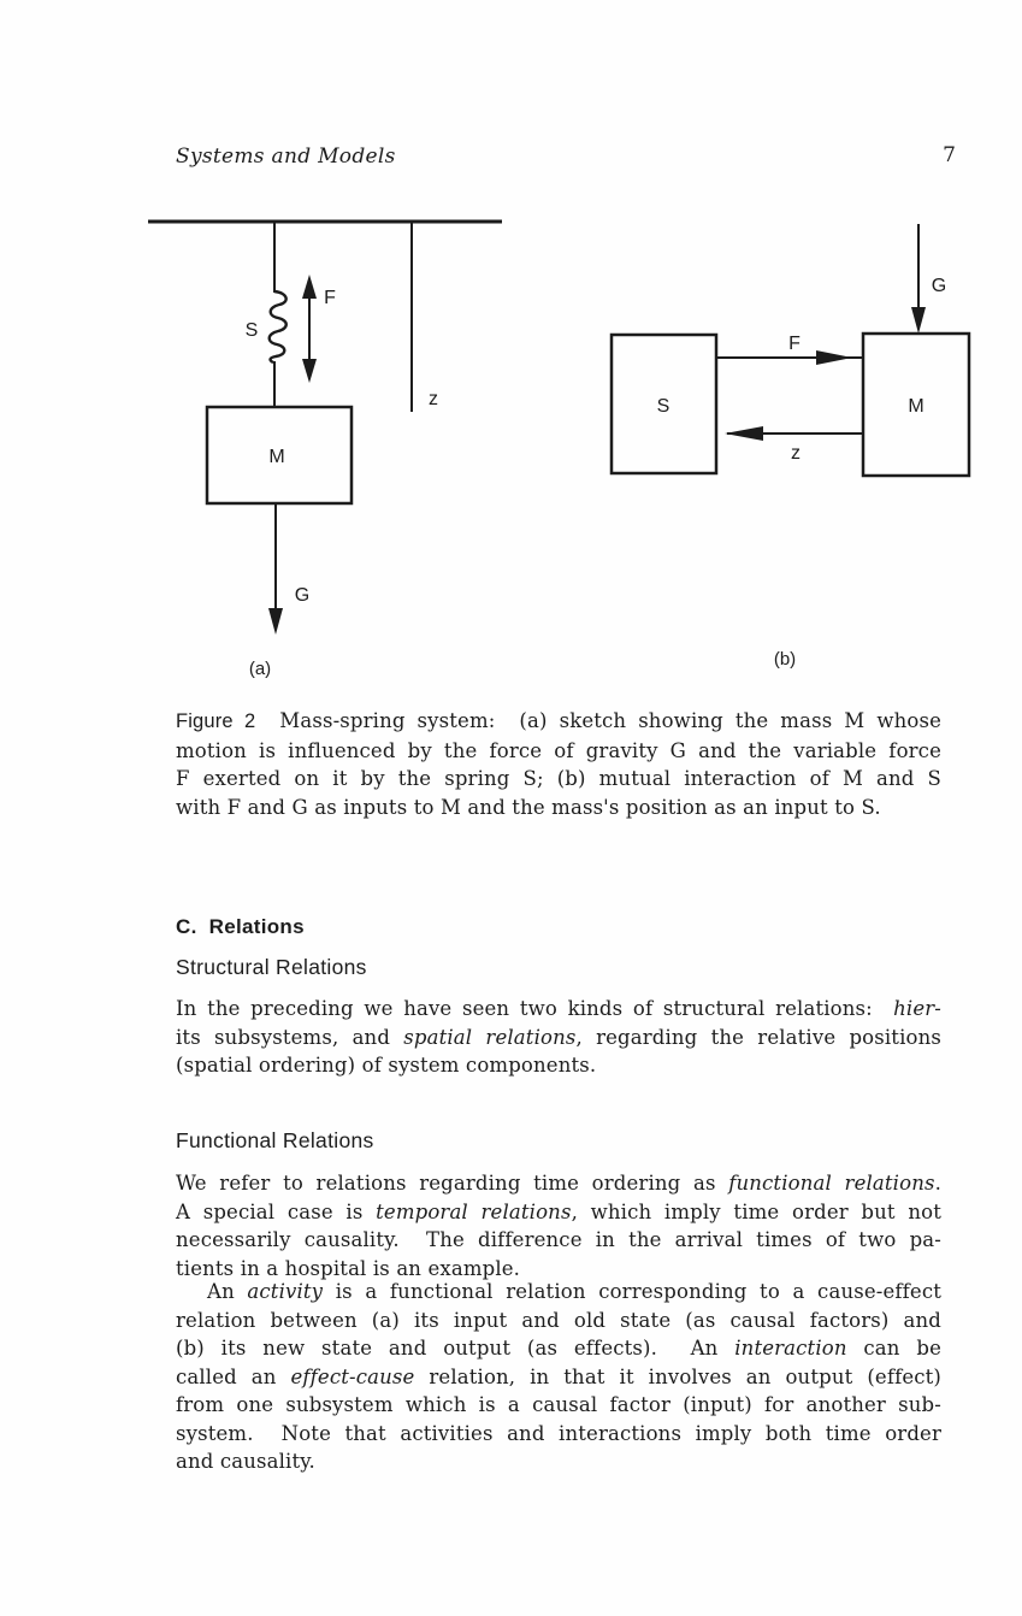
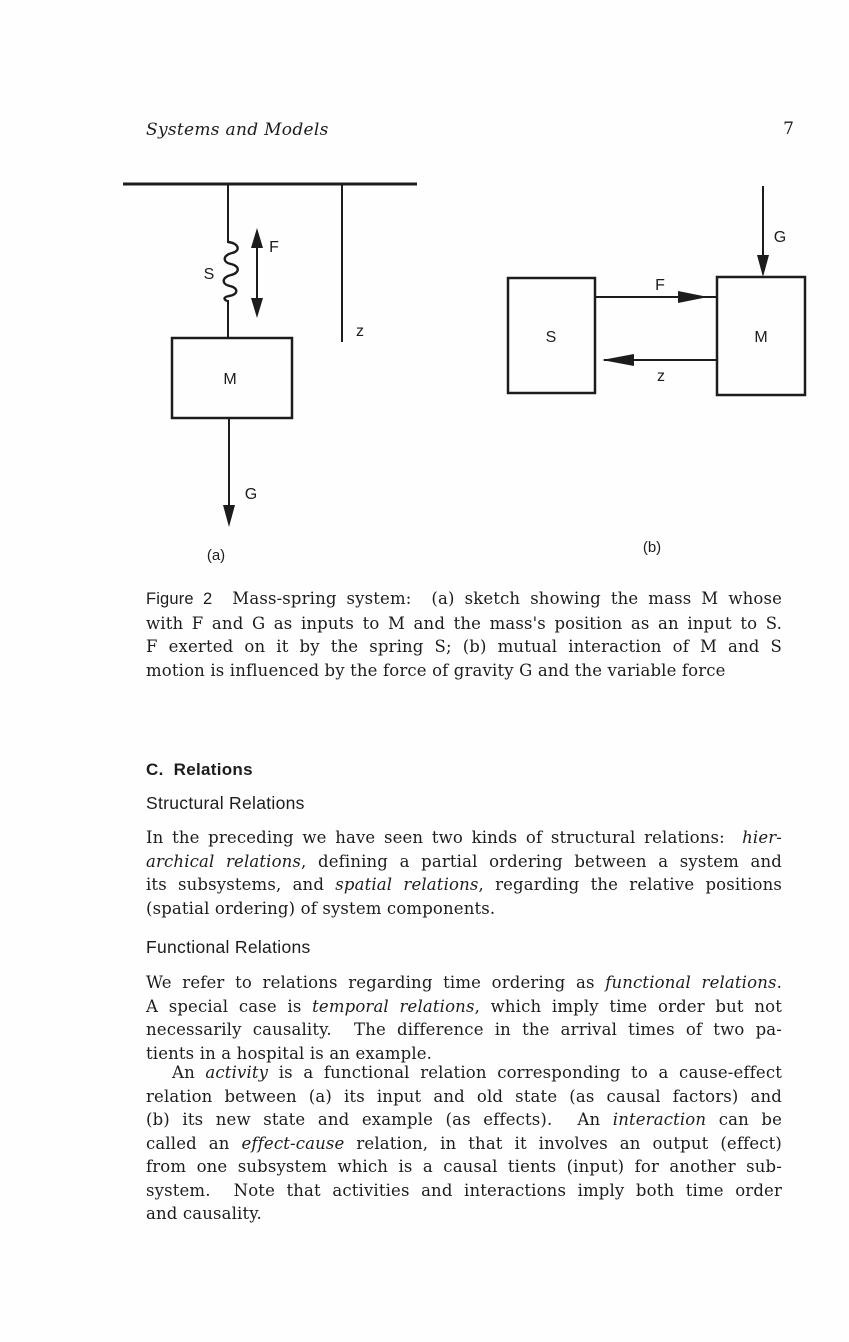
  Systems and Models
  7
  S
  F
  M
  G
  z
  (a)
  S
  M
  F
  G
  z
  (b)
  Figure 2 Mass-spring system: (a) sketch showing the mass M whose
- motion is influenced by the force of gravity G and the variable force
+ with F and G as inputs to M and the mass's position as an input to S.
  F exerted on it by the spring S; (b) mutual interaction of M and S
- with F and G as inputs to M and the mass's position as an input to S.
+ motion is influenced by the force of gravity G and the variable force
  C. Relations
  Structural Relations
  In the preceding we have seen two kinds of structural relations: hier-
+ archical relations, defining a partial ordering between a system and
  its subsystems, and spatial relations, regarding the relative positions
  (spatial ordering) of system components.
  Functional Relations
  We refer to relations regarding time ordering as functional relations.
  A special case is temporal relations, which imply time order but not
  necessarily causality. The difference in the arrival times of two pa-
  tients in a hospital is an example.
  An activity is a functional relation corresponding to a cause-effect
  relation between (a) its input and old state (as causal factors) and
- (b) its new state and output (as effects). An interaction can be
+ (b) its new state and example (as effects). An interaction can be
  called an effect-cause relation, in that it involves an output (effect)
- from one subsystem which is a causal factor (input) for another sub-
+ from one subsystem which is a causal tients (input) for another sub-
  system. Note that activities and interactions imply both time order
  and causality.
